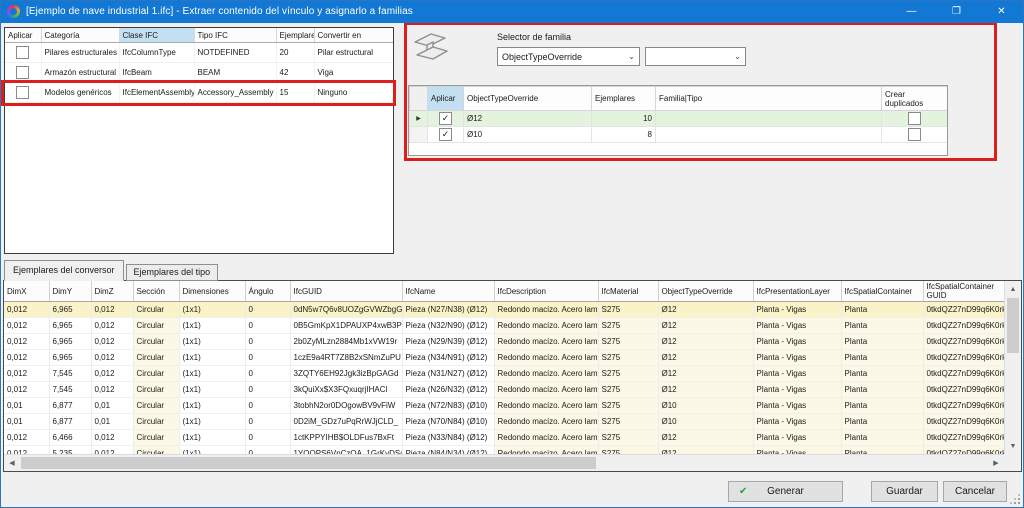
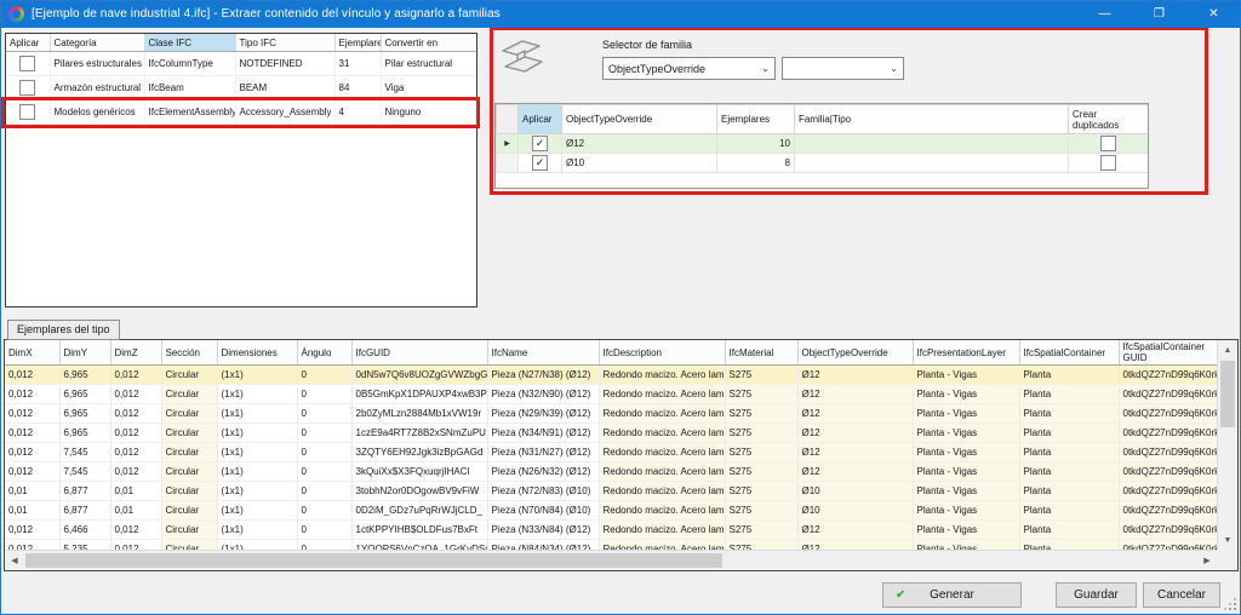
- [Ejemplo de nave industrial 1.ifc] - Extraer contenido del vínculo y asignarlo a familias
+ [Ejemplo de nave industrial 4.ifc] - Extraer contenido del vínculo y asignarlo a familias
  —
  ❐
  ✕
  Aplicar	Categoría	Clase IFC	Tipo IFC	Ejemplare	Convertir en
- 	Pilares estructurales	IfcColumnType	NOTDEFINED	20	Pilar estructural
+ 	Pilares estructurales	IfcColumnType	NOTDEFINED	31	Pilar estructural
- 	Armazón estructural	IfcBeam	BEAM	42	Viga
+ 	Armazón estructural	IfcBeam	BEAM	84	Viga
- 	Modelos genéricos	IfcElementAssembly	Accessory_Assembly	15	Ninguno
+ 	Modelos genéricos	IfcElementAssembly	Accessory_Assembly	4	Ninguno
  Selector de familia
  ObjectTypeOverride
  ⌄
  ⌄
  	Aplicar	ObjectTypeOverride	Ejemplares	Familia|Tipo	Crear duplicados
  		Ø12	10
  		Ø10	8
- Ejemplares del conversor
  Ejemplares del tipo
  DimX	DimY	DimZ	Sección	Dimensiones	Ángulo	IfcGUID	IfcName	IfcDescription	IfcMaterial	ObjectTypeOverride	IfcPresentationLayer	IfcSpatialContainer	IfcSpatialContainer GUID
  0,012	6,965	0,012	Circular	(1x1)	0	0dN5w7Q6v8UOZgGVWZbgG	Pieza (N27/N38) (Ø12)	Redondo macizo. Acero lam	S275	Ø12	Planta - Vigas	Planta	0tkdQZ27nD99q6K0r
  0,012	6,965	0,012	Circular	(1x1)	0	0B5GmKpX1DPAUXP4xwB3P	Pieza (N32/N90) (Ø12)	Redondo macizo. Acero lam	S275	Ø12	Planta - Vigas	Planta	0tkdQZ27nD99q6K0r
  0,012	6,965	0,012	Circular	(1x1)	0	2b0ZyMLzn2884Mb1xVW19r	Pieza (N29/N39) (Ø12)	Redondo macizo. Acero lam	S275	Ø12	Planta - Vigas	Planta	0tkdQZ27nD99q6K0r
  0,012	6,965	0,012	Circular	(1x1)	0	1czE9a4RT7Z8B2xSNmZuPU	Pieza (N34/N91) (Ø12)	Redondo macizo. Acero lam	S275	Ø12	Planta - Vigas	Planta	0tkdQZ27nD99q6K0r
  0,012	7,545	0,012	Circular	(1x1)	0	3ZQTY6EH92Jgk3izBpGAGd	Pieza (N31/N27) (Ø12)	Redondo macizo. Acero lam	S275	Ø12	Planta - Vigas	Planta	0tkdQZ27nD99q6K0r
  0,012	7,545	0,012	Circular	(1x1)	0	3kQuiXx$X3FQxuqrjIHACl	Pieza (N26/N32) (Ø12)	Redondo macizo. Acero lam	S275	Ø12	Planta - Vigas	Planta	0tkdQZ27nD99q6K0r
  0,01	6,877	0,01	Circular	(1x1)	0	3tobhN2or0DOgowBV9vFiW	Pieza (N72/N83) (Ø10)	Redondo macizo. Acero lam	S275	Ø10	Planta - Vigas	Planta	0tkdQZ27nD99q6K0r
  0,01	6,877	0,01	Circular	(1x1)	0	0D2iM_GDz7uPqRrWJjCLD_	Pieza (N70/N84) (Ø10)	Redondo macizo. Acero lam	S275	Ø10	Planta - Vigas	Planta	0tkdQZ27nD99q6K0r
  0,012	6,466	0,012	Circular	(1x1)	0	1ctKPPYIHB$OLDFus7BxFt	Pieza (N33/N84) (Ø12)	Redondo macizo. Acero lam	S275	Ø12	Planta - Vigas	Planta	0tkdQZ27nD99q6K0r
  ✔
  Generar
  Guardar
  Cancelar
